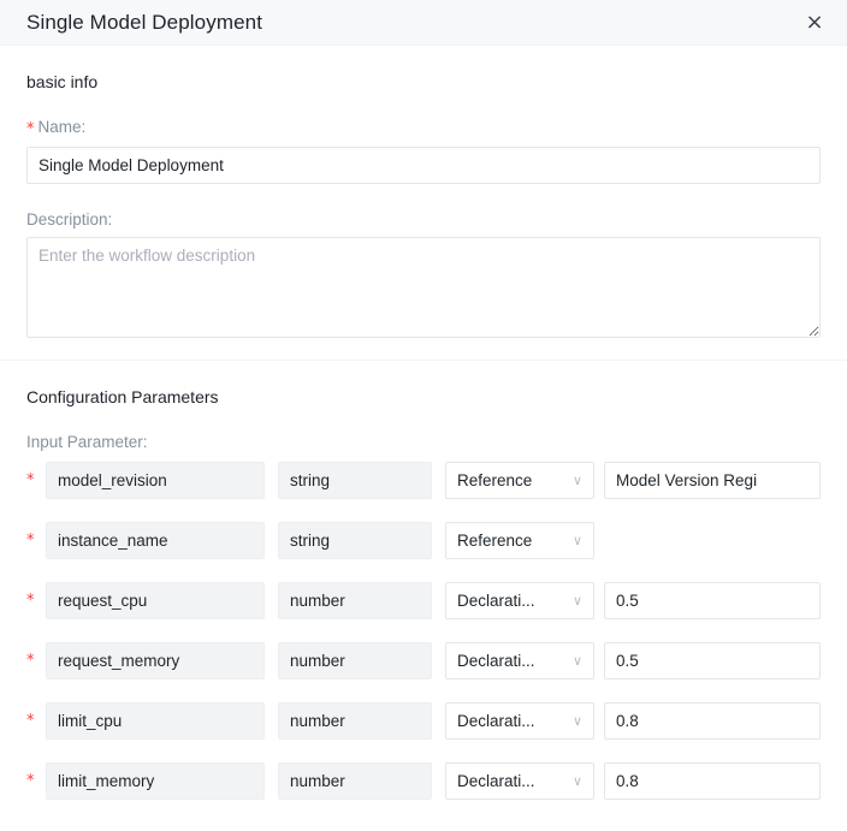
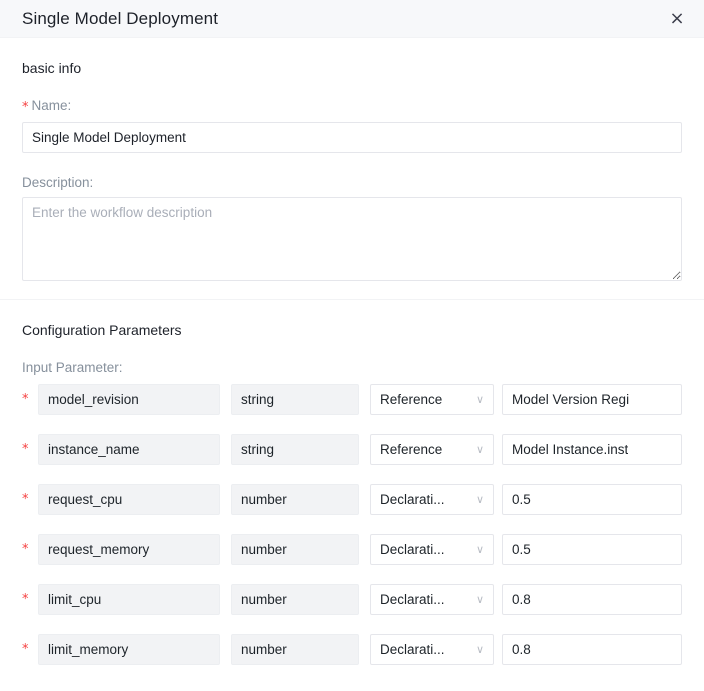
  Single Model Deployment
  ×
  basic info
  * Name:
  Single Model Deployment
  Description:
  Enter the workflow description
  Configuration Parameters
  Input Parameter:
  *
  model_revision
  string
  Reference
  ∨
  Model Version Regi
  *
  instance_name
  string
  Reference
  ∨
+ Model Instance.inst
  *
  request_cpu
  number
  Declarati...
  ∨
  0.5
  *
  request_memory
  number
  Declarati...
  ∨
  0.5
  *
  limit_cpu
  number
  Declarati...
  ∨
  0.8
  *
  limit_memory
  number
  Declarati...
  ∨
  0.8
